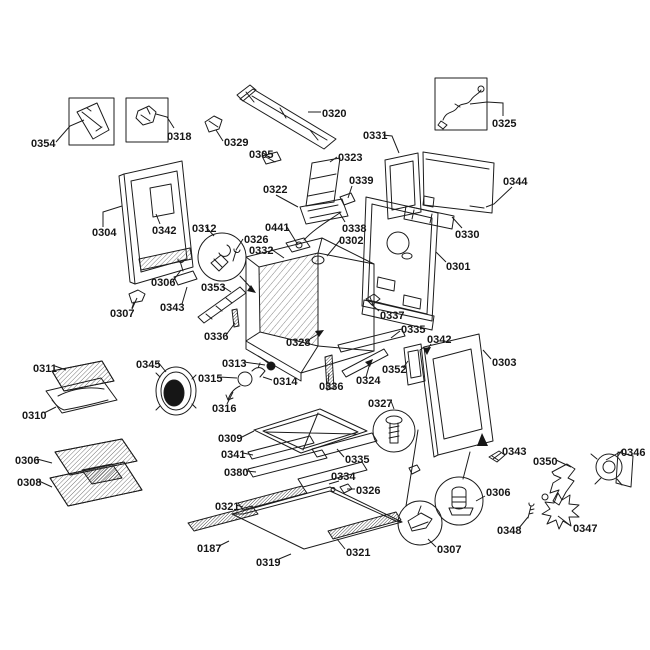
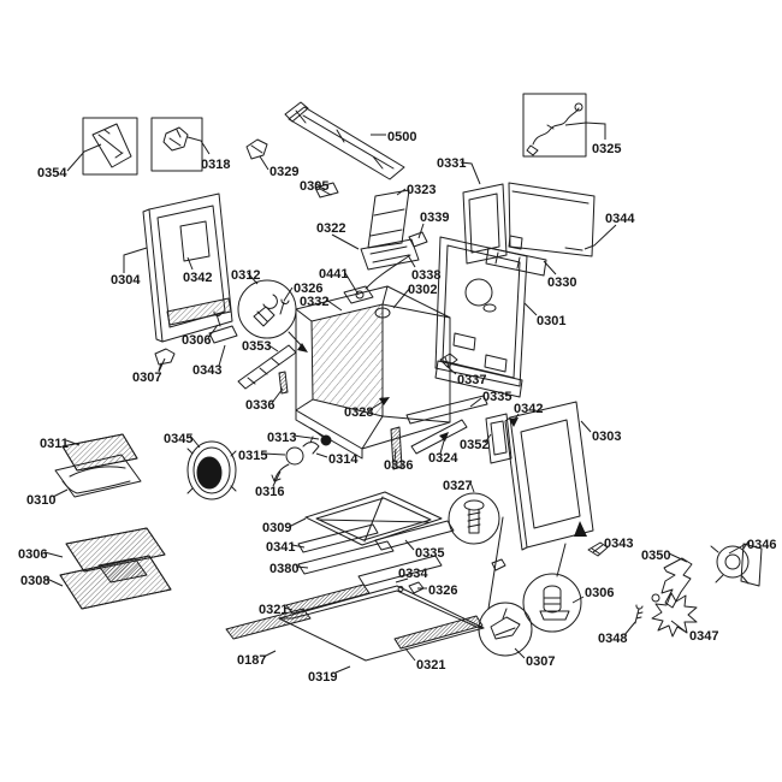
  0354
  0318
  0329
- 0320
+ 0500
  0331
  0325
  0344
  0305
  0323
  0322
  0339
  0304
  0342
  0312
  0441
  0326
  0332
  0338
  0302
  0330
  0301
  0306
  0343
  0307
  0353
  0336
  0337
  0335
  0328
  0342
  0313
  0311
  0345
  0315
  0314
  0336
  0324
  0352
  0303
  0310
  0316
  0327
  0309
  0306
  0341
  0335
  0308
  0380
  0334
  0326
  0343
  0306
  0350
  0346
  0321
  0348
  0347
  0187
  0307
  0321
  0319
